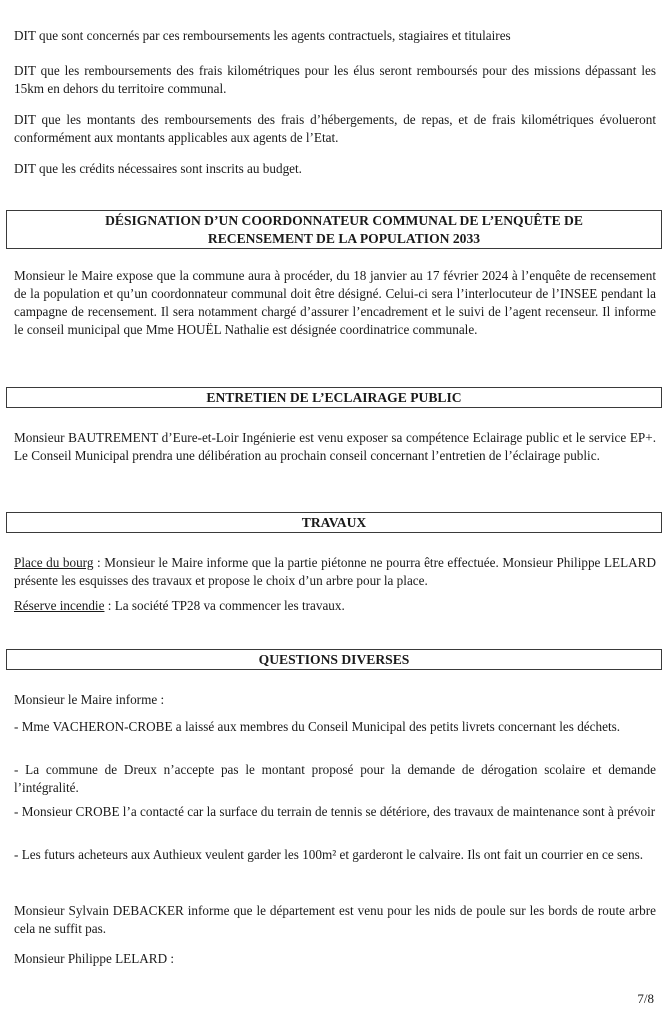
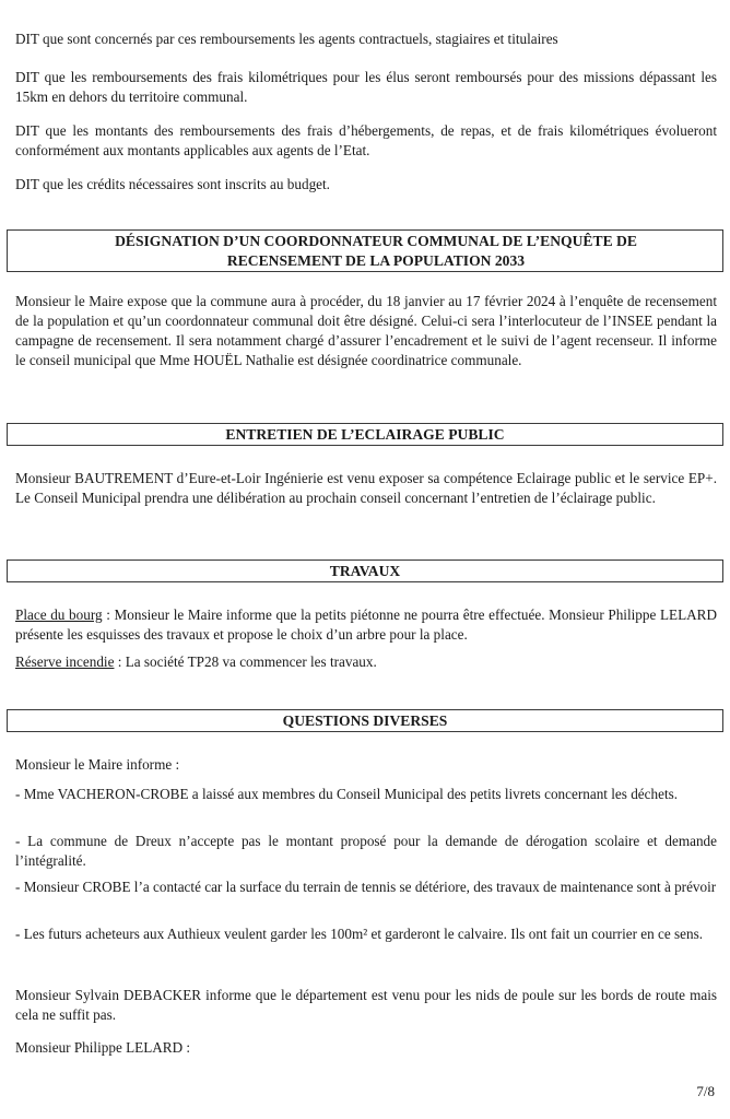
  DIT que sont concernés par ces remboursements les agents contractuels, stagiaires et titulaires
  DIT que les remboursements des frais kilométriques pour les élus seront remboursés pour des missions dépassant les 15km en dehors du territoire communal.
  DIT que les montants des remboursements des frais d’hébergements, de repas, et de frais kilométriques évolueront conformément aux montants applicables aux agents de l’Etat.
  DIT que les crédits nécessaires sont inscrits au budget.
  DÉSIGNATION D’UN COORDONNATEUR COMMUNAL DE L’ENQUÊTE DE RECENSEMENT DE LA POPULATION 2033
  Monsieur le Maire expose que la commune aura à procéder, du 18 janvier au 17 février 2024 à l’enquête de recensement de la population et qu’un coordonnateur communal doit être désigné. Celui-ci sera l’interlocuteur de l’INSEE pendant la campagne de recensement. Il sera notamment chargé d’assurer l’encadrement et le suivi de l’agent recenseur. Il informe le conseil municipal que Mme HOUËL Nathalie est désignée coordinatrice communale.
  ENTRETIEN DE L’ECLAIRAGE PUBLIC
  Monsieur BAUTREMENT d’Eure-et-Loir Ingénierie est venu exposer sa compétence Eclairage public et le service EP+. Le Conseil Municipal prendra une délibération au prochain conseil concernant l’entretien de l’éclairage public.
  TRAVAUX
- Place du bourg : Monsieur le Maire informe que la partie piétonne ne pourra être effectuée. Monsieur Philippe LELARD présente les esquisses des travaux et propose le choix d’un arbre pour la place.
+ Place du bourg : Monsieur le Maire informe que la petits piétonne ne pourra être effectuée. Monsieur Philippe LELARD présente les esquisses des travaux et propose le choix d’un arbre pour la place.
  Réserve incendie : La société TP28 va commencer les travaux.
  QUESTIONS DIVERSES
  Monsieur le Maire informe :
  - Mme VACHERON-CROBE a laissé aux membres du Conseil Municipal des petits livrets concernant les déchets.
  - La commune de Dreux n’accepte pas le montant proposé pour la demande de dérogation scolaire et demande l’intégralité.
  - Monsieur CROBE l’a contacté car la surface du terrain de tennis se détériore, des travaux de maintenance sont à prévoir
  - Les futurs acheteurs aux Authieux veulent garder les 100m² et garderont le calvaire. Ils ont fait un courrier en ce sens.
- Monsieur Sylvain DEBACKER informe que le département est venu pour les nids de poule sur les bords de route arbre cela ne suffit pas.
+ Monsieur Sylvain DEBACKER informe que le département est venu pour les nids de poule sur les bords de route mais cela ne suffit pas.
  Monsieur Philippe LELARD :
  7/8
